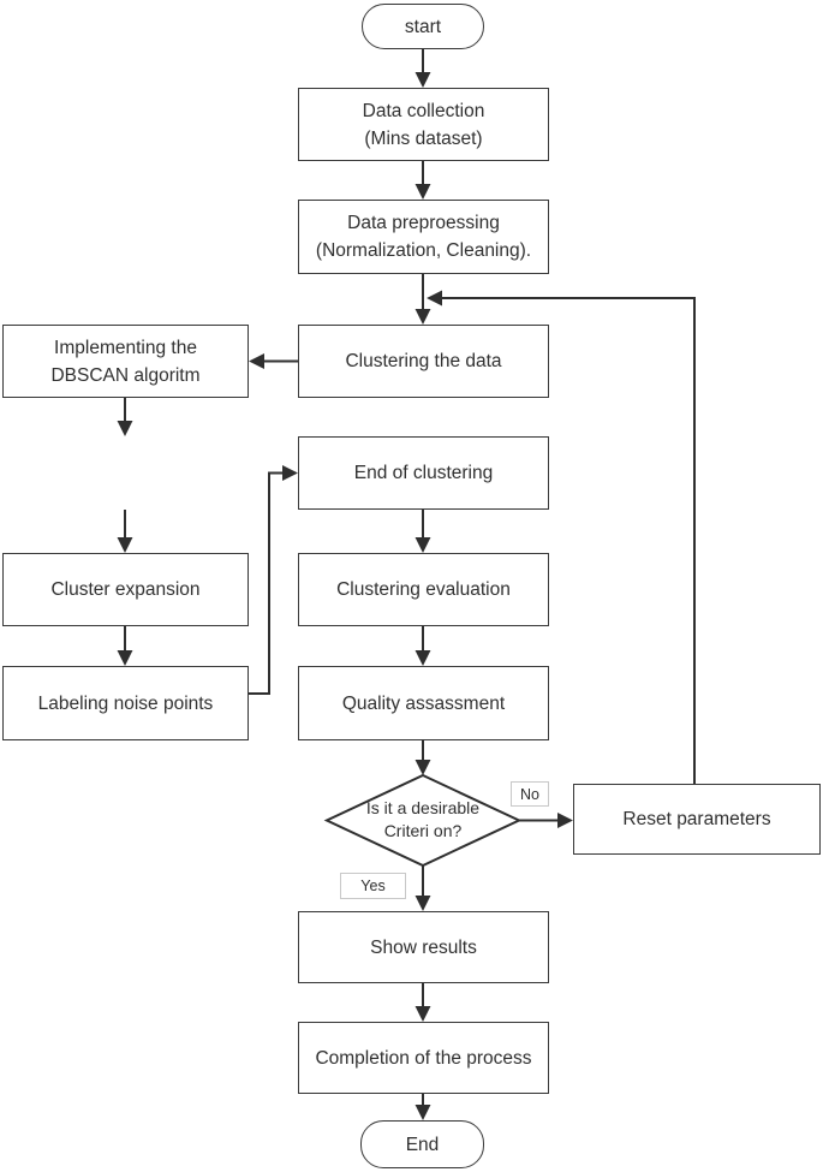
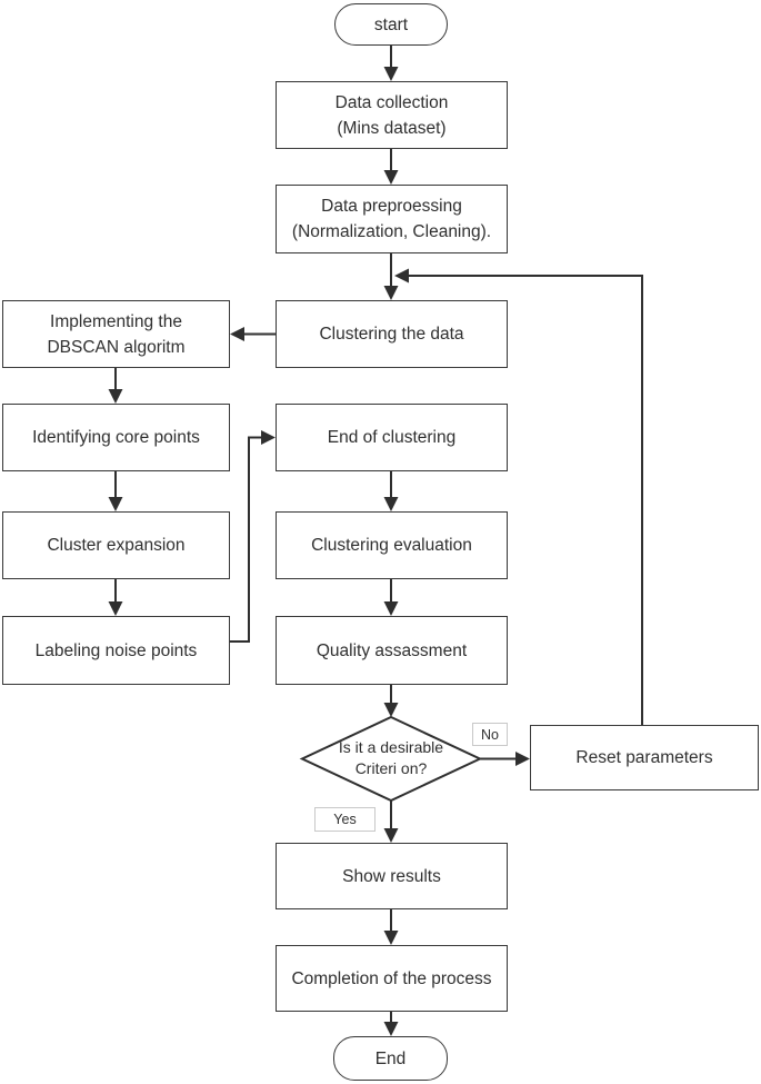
  start
  Data collection
  (Mins dataset)
  Data preproessing
  (Normalization, Cleaning).
  Clustering the data
  Implementing the
  DBSCAN algoritm
+ Identifying core points
  Cluster expansion
  Labeling noise points
  End of clustering
  Clustering evaluation
  Quality assassment
  Is it a desirable
  Criteri on?
  No
  Yes
  Reset parameters
  Show results
  Completion of the process
  End
